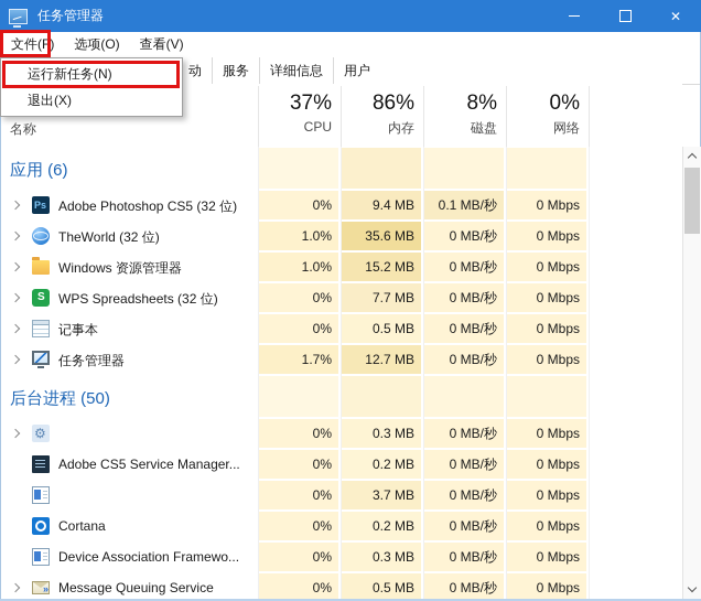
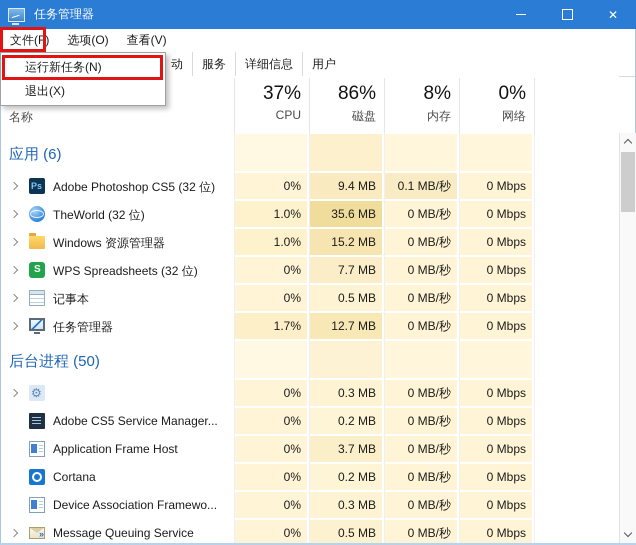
  任务管理器
  ✕
  文件(F)
  选项(O)
  查看(V)
  动
  服务
  详细信息
  用户
  名称
  37%
  CPU
  86%
- 内存
+ 磁盘
  8%
- 磁盘
+ 内存
  0%
  网络
  应用 (6)
  Adobe Photoshop CS5 (32 位)
  0%
  9.4 MB
  0.1 MB/秒
  0 Mbps
  TheWorld (32 位)
  1.0%
  35.6 MB
  0 MB/秒
  0 Mbps
  Windows 资源管理器
  1.0%
  15.2 MB
  0 MB/秒
  0 Mbps
  WPS Spreadsheets (32 位)
  0%
  7.7 MB
  0 MB/秒
  0 Mbps
  记事本
  0%
  0.5 MB
  0 MB/秒
  0 Mbps
  任务管理器
  1.7%
  12.7 MB
  0 MB/秒
  0 Mbps
  后台进程 (50)
  0%
  0.3 MB
  0 MB/秒
  0 Mbps
  Adobe CS5 Service Manager...
  0%
  0.2 MB
  0 MB/秒
  0 Mbps
+ Application Frame Host
  0%
  3.7 MB
  0 MB/秒
  0 Mbps
  Cortana
  0%
  0.2 MB
  0 MB/秒
  0 Mbps
  Device Association Framewo...
  0%
  0.3 MB
  0 MB/秒
  0 Mbps
  Message Queuing Service
  0%
  0.5 MB
  0 MB/秒
  0 Mbps
  运行新任务(N)
  退出(X)
